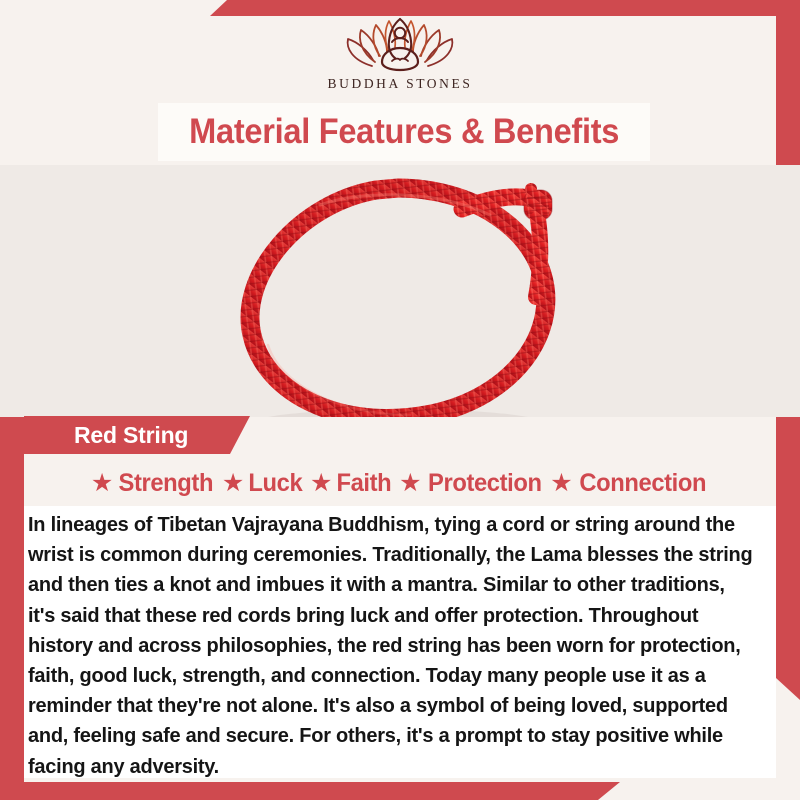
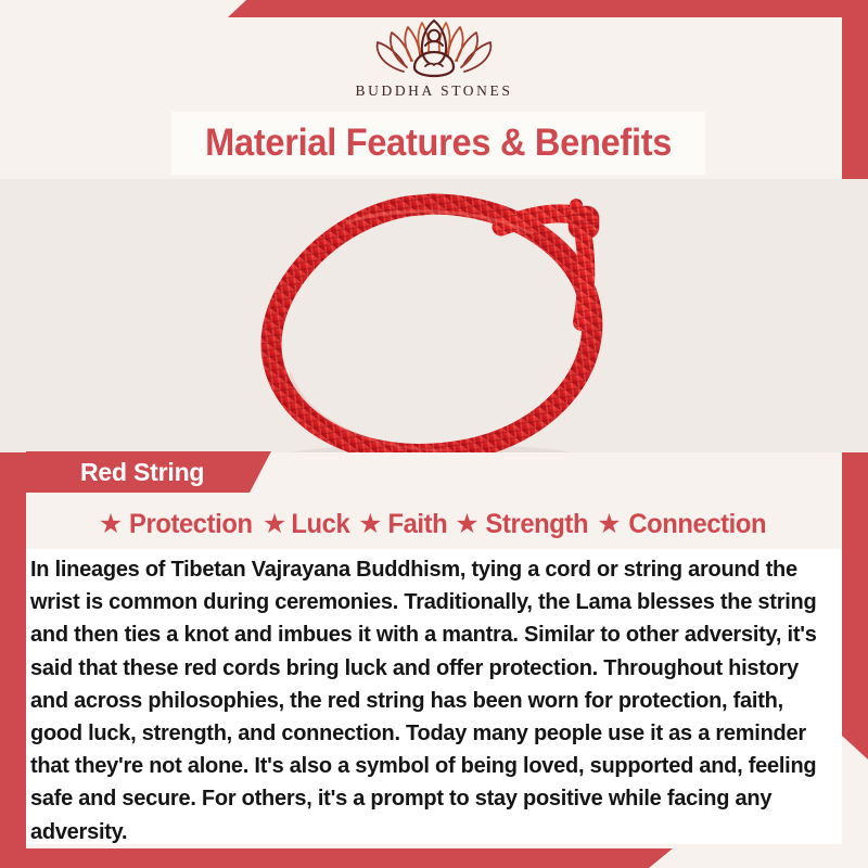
  BUDDHA STONES
  Material Features & Benefits
  Red String
  ★
- Strength
+ Protection
  ★
  Luck
  ★
  Faith
  ★
- Protection
+ Strength
  ★
  Connection
- In lineages of Tibetan Vajrayana Buddhism, tying a cord or string around the wrist is common during ceremonies. Traditionally, the Lama blesses the string and then ties a knot and imbues it with a mantra. Similar to other traditions, it's said that these red cords bring luck and offer protection. Throughout history and across philosophies, the red string has been worn for protection, faith, good luck, strength, and connection. Today many people use it as a reminder that they're not alone. It's also a symbol of being loved, supported and, feeling safe and secure. For others, it's a prompt to stay positive while facing any adversity.
+ In lineages of Tibetan Vajrayana Buddhism, tying a cord or string around the wrist is common during ceremonies. Traditionally, the Lama blesses the string and then ties a knot and imbues it with a mantra. Similar to other adversity, it's said that these red cords bring luck and offer protection. Throughout history and across philosophies, the red string has been worn for protection, faith, good luck, strength, and connection. Today many people use it as a reminder that they're not alone. It's also a symbol of being loved, supported and, feeling safe and secure. For others, it's a prompt to stay positive while facing any adversity.
